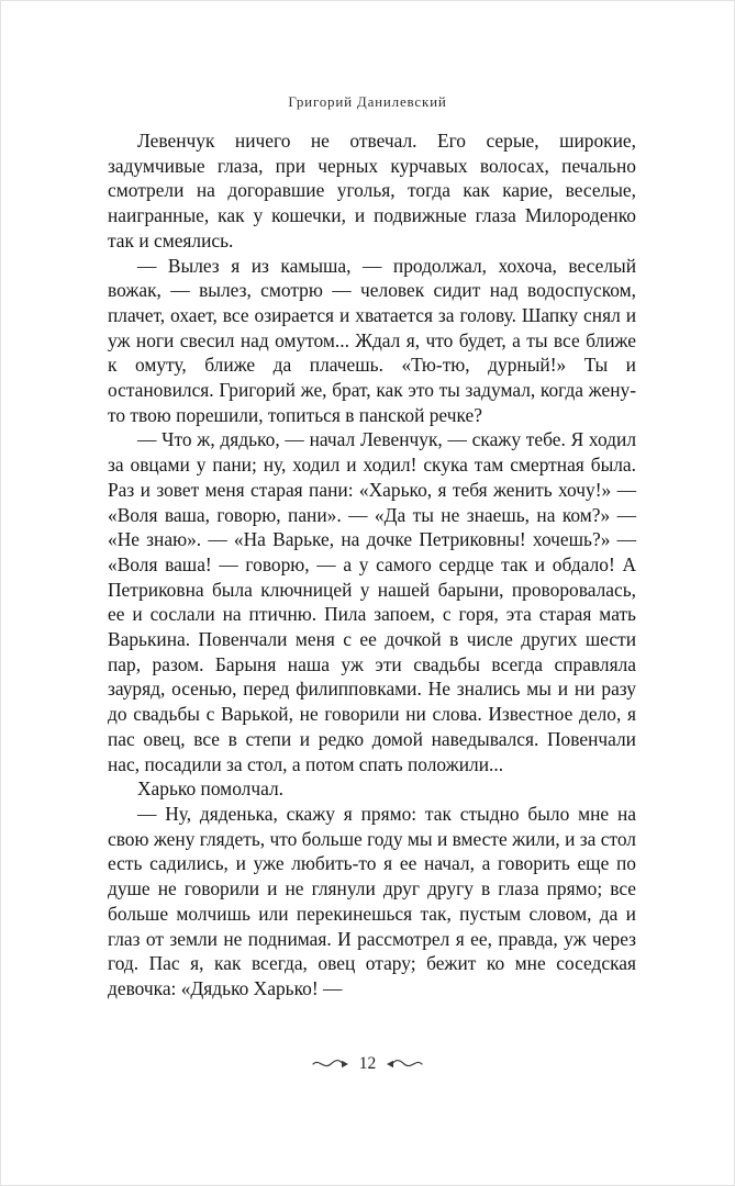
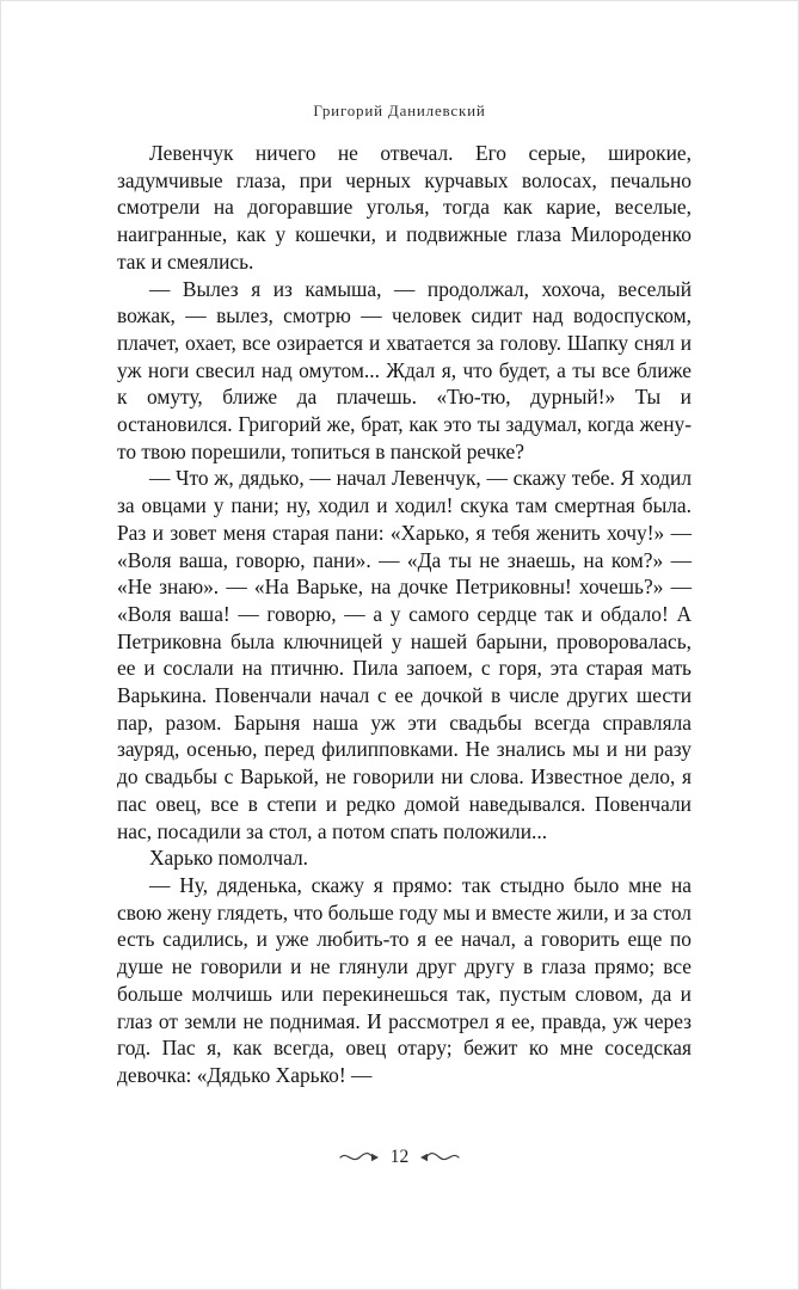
  Григорий Данилевский
  Левенчук ничего не отвечал. Его серые, широкие, задумчивые глаза, при черных курчавых волосах, печально смотрели на догоравшие уголья, тогда как карие, веселые, наигранные, как у кошечки, и подвижные глаза Милороденко так и смеялись.
  — Вылез я из камыша, — продолжал, хохоча, веселый вожак, — вылез, смотрю — человек сидит над водоспуском, плачет, охает, все озирается и хватается за голову. Шапку снял и уж ноги свесил над омутом... Ждал я, что будет, а ты все ближе к омуту, ближе да плачешь. «Тю-тю, дурный!» Ты и остановился. Григорий же, брат, как это ты задумал, когда жену-то твою порешили, топиться в панской речке?
- — Что ж, дядько, — начал Левенчук, — скажу тебе. Я ходил за овцами у пани; ну, ходил и ходил! скука там смертная была. Раз и зовет меня старая пани: «Харько, я тебя женить хочу!» — «Воля ваша, говорю, пани». — «Да ты не знаешь, на ком?» — «Не знаю». — «На Варьке, на дочке Петриковны! хочешь?» — «Воля ваша! — говорю, — а у самого сердце так и обдало! А Петриковна была ключницей у нашей барыни, проворовалась, ее и сослали на птичню. Пила запоем, с горя, эта старая мать Варькина. Повенчали меня с ее дочкой в числе других шести пар, разом. Барыня наша уж эти свадьбы всегда справляла зауряд, осенью, перед филипповками. Не знались мы и ни разу до свадьбы с Варькой, не говорили ни слова. Известное дело, я пас овец, все в степи и редко домой наведывался. Повенчали нас, посадили за стол, а потом спать положили...
+ — Что ж, дядько, — начал Левенчук, — скажу тебе. Я ходил за овцами у пани; ну, ходил и ходил! скука там смертная была. Раз и зовет меня старая пани: «Харько, я тебя женить хочу!» — «Воля ваша, говорю, пани». — «Да ты не знаешь, на ком?» — «Не знаю». — «На Варьке, на дочке Петриковны! хочешь?» — «Воля ваша! — говорю, — а у самого сердце так и обдало! А Петриковна была ключницей у нашей барыни, проворовалась, ее и сослали на птичню. Пила запоем, с горя, эта старая мать Варькина. Повенчали начал с ее дочкой в числе других шести пар, разом. Барыня наша уж эти свадьбы всегда справляла зауряд, осенью, перед филипповками. Не знались мы и ни разу до свадьбы с Варькой, не говорили ни слова. Известное дело, я пас овец, все в степи и редко домой наведывался. Повенчали нас, посадили за стол, а потом спать положили...
  Харько помолчал.
  — Ну, дяденька, скажу я прямо: так стыдно было мне на свою жену глядеть, что больше году мы и вместе жили, и за стол есть садились, и уже любить-то я ее начал, а говорить еще по душе не говорили и не глянули друг другу в глаза прямо; все больше молчишь или перекинешься так, пустым словом, да и глаз от земли не поднимая. И рассмотрел я ее, правда, уж через год. Пас я, как всегда, овец отару; бежит ко мне соседская девочка: «Дядько Харько! —
  12
